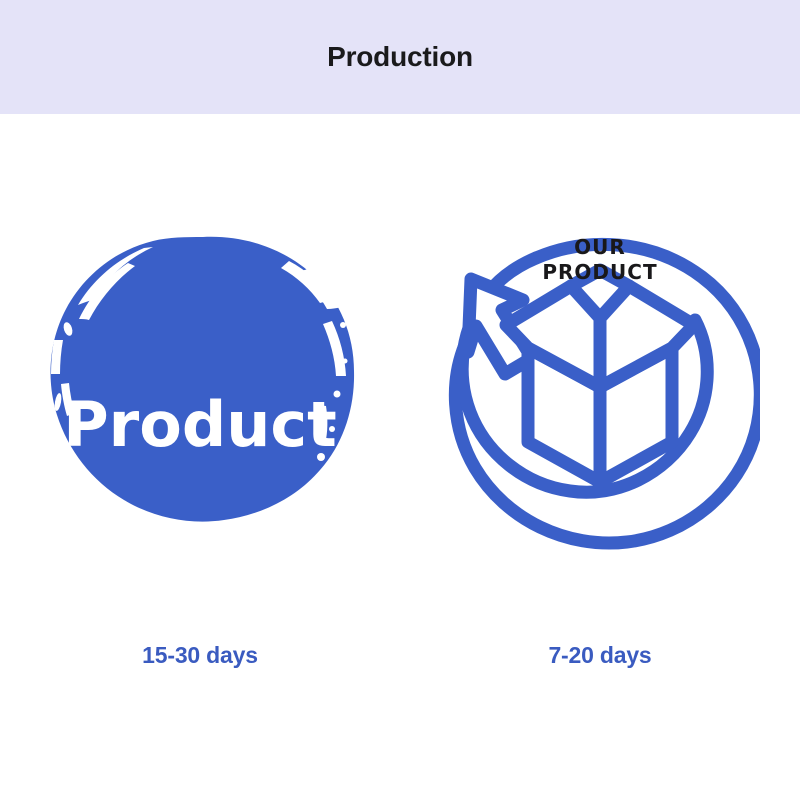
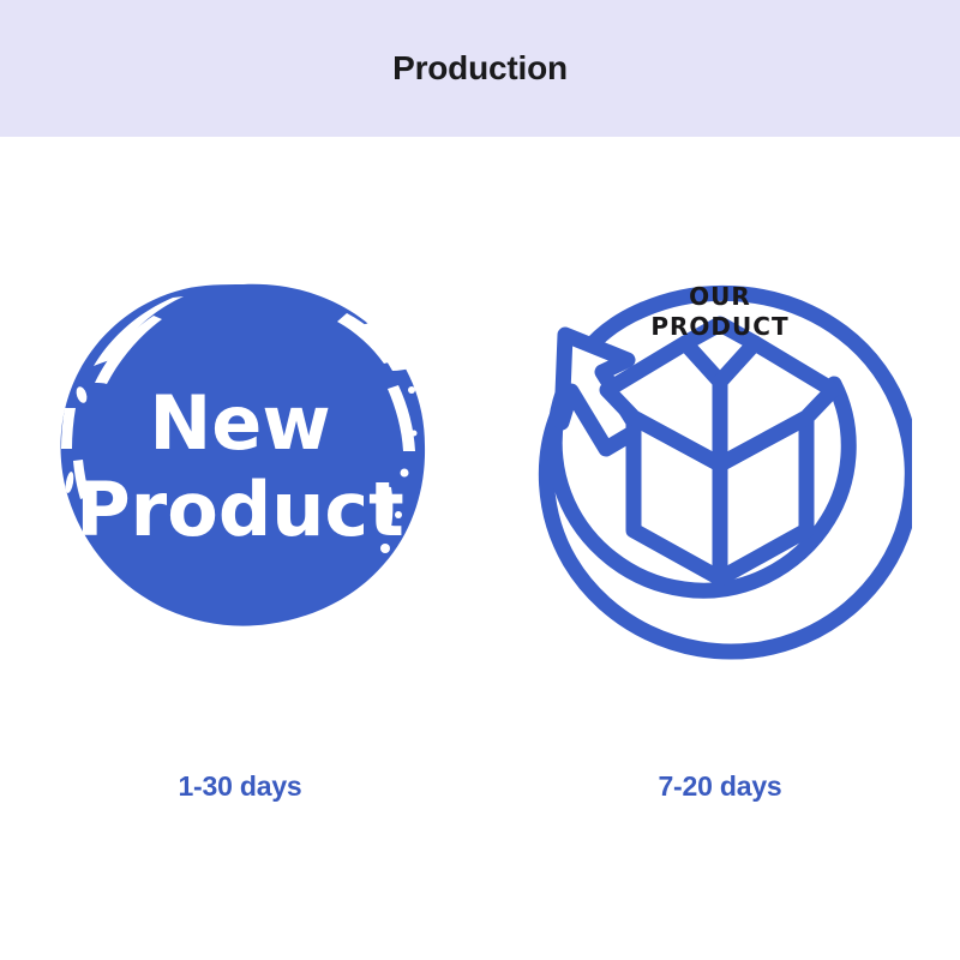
  Production
+ New
  Product
- 15-30 days
+ 1-30 days
  OUR
  PRODUCT
  7-20 days
